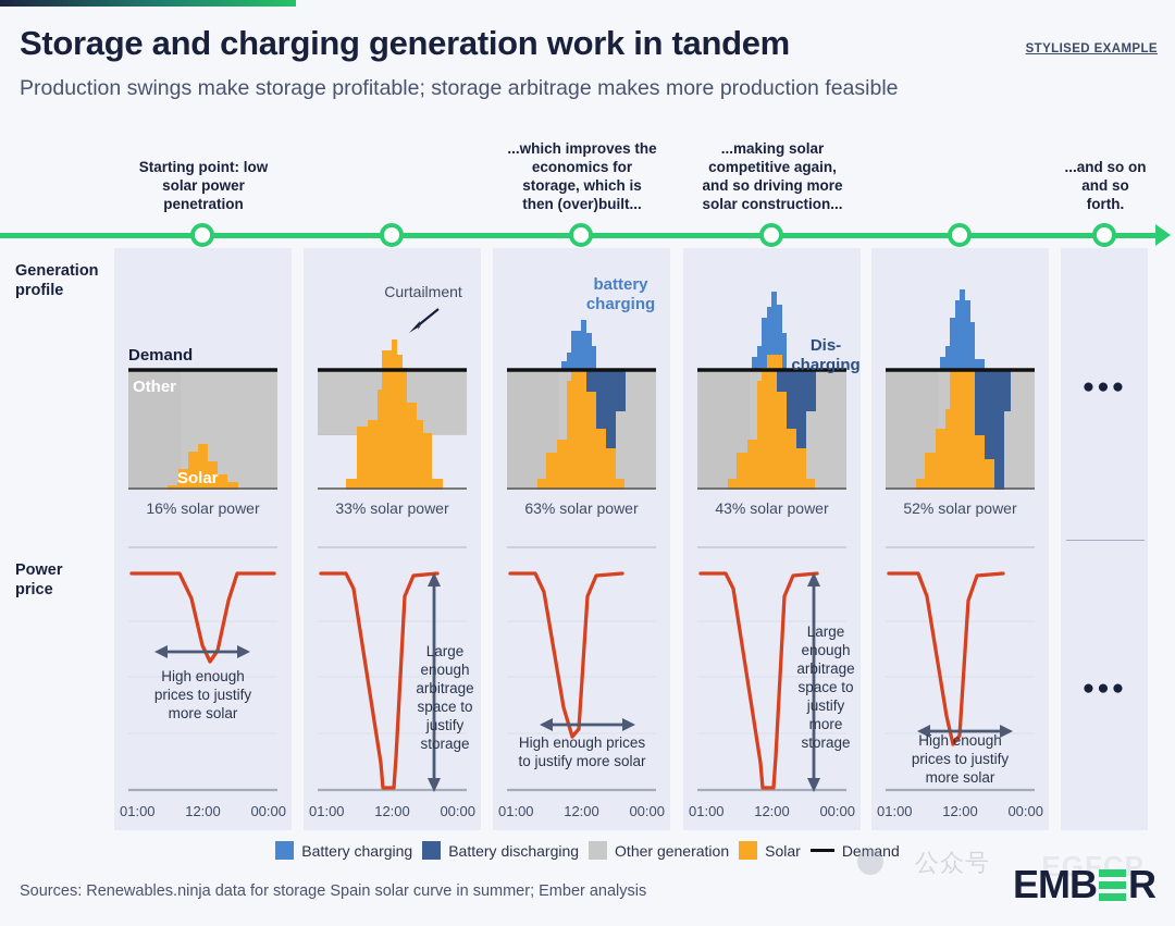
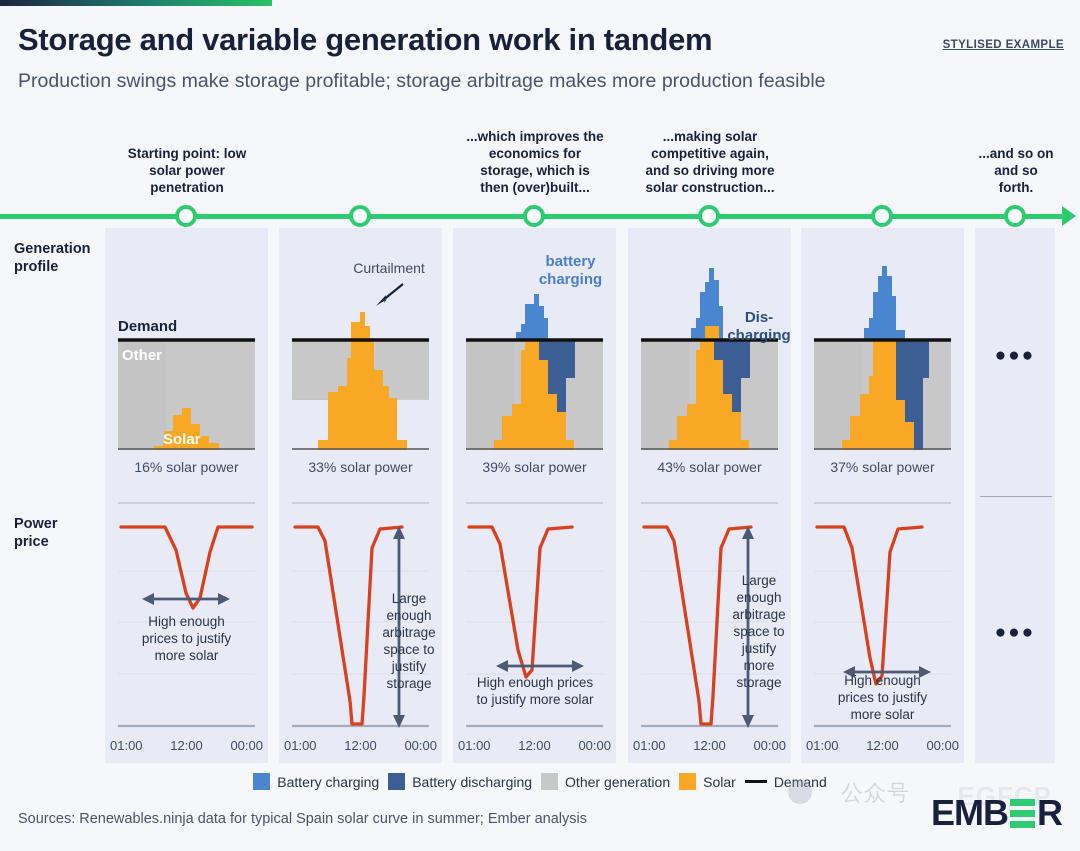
- Storage and charging generation work in tandem
+ Storage and variable generation work in tandem
  STYLISED EXAMPLE
  Production swings make storage profitable; storage arbitrage makes more production feasible
  Starting point: low
  solar power
  penetration
  ...which improves the
  economics for
  storage, which is
  then (over)built...
  ...making solar
  competitive again,
  and so driving more
  solar construction...
  ...and so on
  and so
  forth.
  Generation
  profile
  Power
  price
  Demand
  Other
  Solar
  16% solar power
  Curtailment
  33% solar power
  battery
  charging
- 63% solar power
+ 39% solar power
  Dis-
  charging
  43% solar power
- 52% solar power
+ 37% solar power
  ●●●
  High enough
  prices to justify
  more solar
  01:00
  12:00
  00:00
  Large
  enough
  arbitrage
  space to
  justify
  storage
  01:00
  12:00
  00:00
  High enough prices
  to justify more solar
  01:00
  12:00
  00:00
  Large
  enough
  arbitrage
  space to
  justify
  more
  storage
  01:00
  12:00
  00:00
  High enough
  prices to justify
  more solar
  01:00
  12:00
  00:00
  ●●●
  Battery charging
  Battery discharging
  Other generation
  Solar
  Demand
- Sources: Renewables.ninja data for storage Spain solar curve in summer; Ember analysis
+ Sources: Renewables.ninja data for typical Spain solar curve in summer; Ember analysis
  公众号
  EGFCP
  EMB
  R
